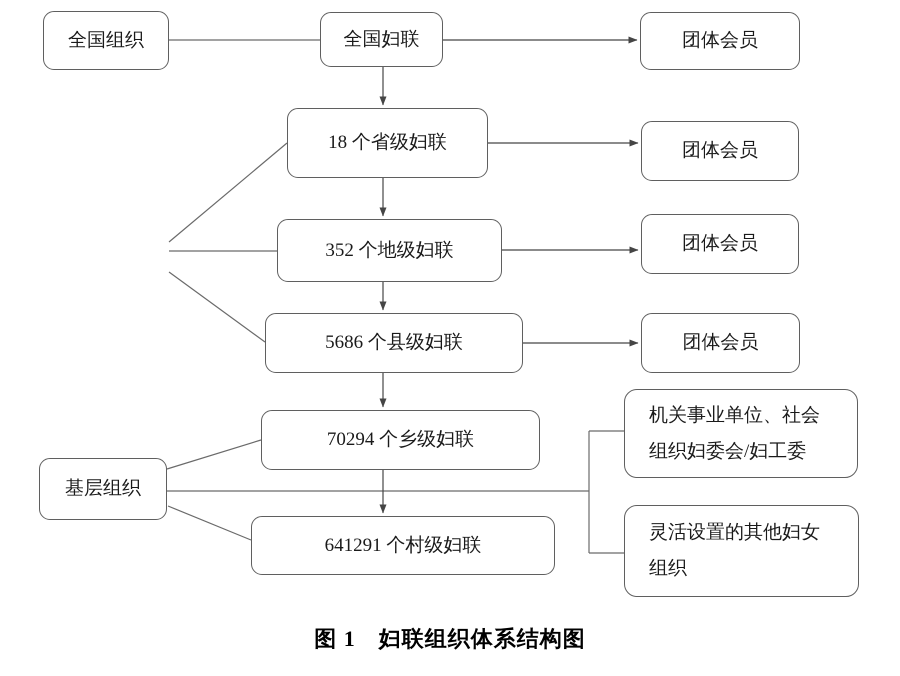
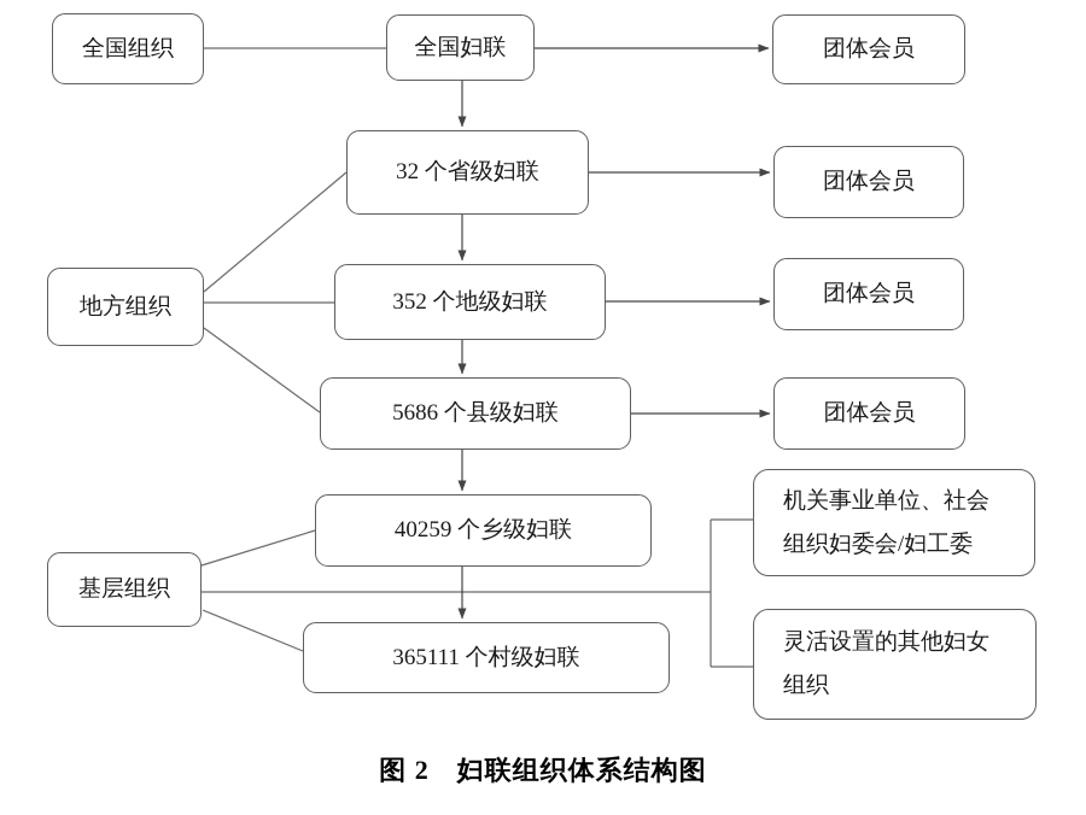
  全国组织
+ 地方组织
  基层组织
  全国妇联
- 18 个省级妇联
+ 32 个省级妇联
  352 个地级妇联
  5686 个县级妇联
- 70294 个乡级妇联
+ 40259 个乡级妇联
- 641291 个村级妇联
+ 365111 个村级妇联
  团体会员
  团体会员
  团体会员
  团体会员
  机关事业单位、社会组织妇委会/妇工委
  灵活设置的其他妇女组织
- 图 1 妇联组织体系结构图
+ 图 2 妇联组织体系结构图
